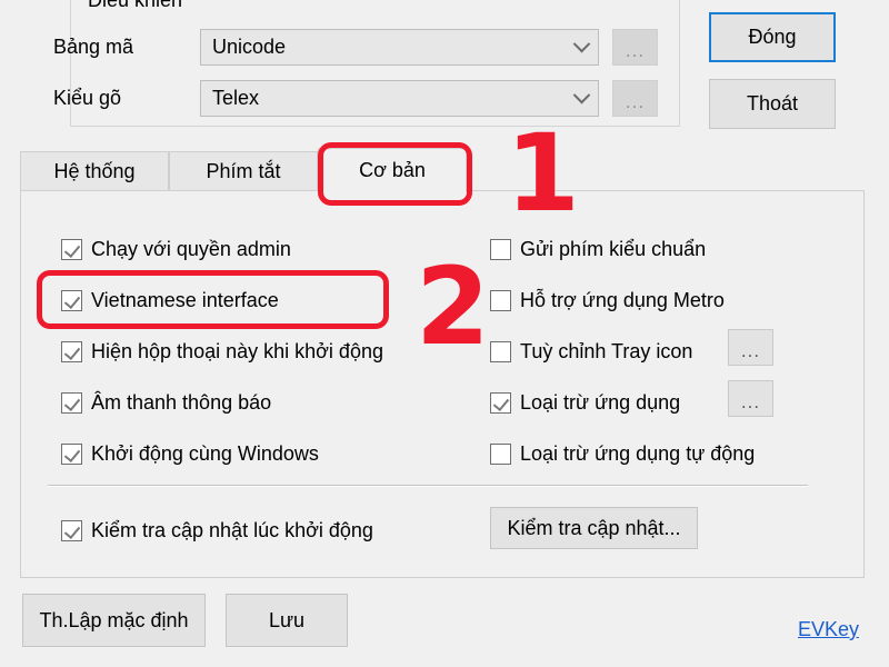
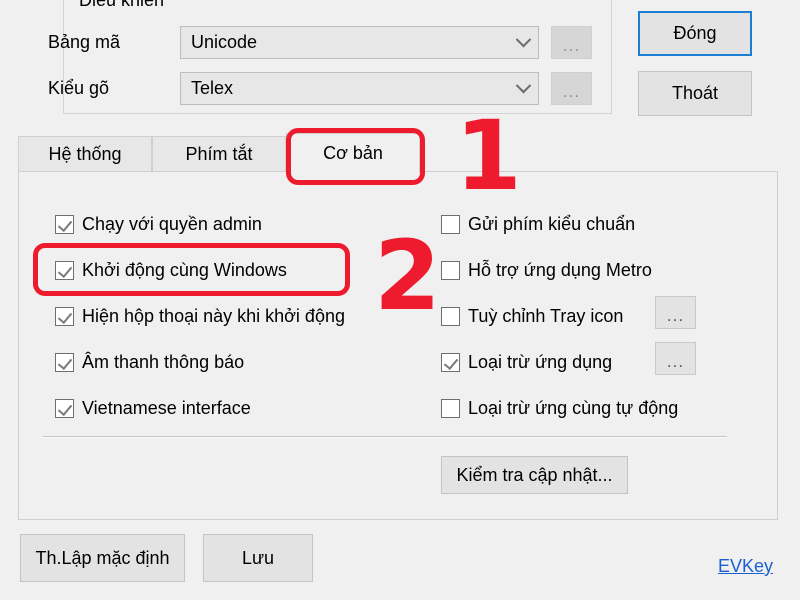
  Điều khiển
  Bảng mã
  Unicode
  ...
  Kiểu gõ
  Telex
  ...
  Đóng
  Thoát
  Hệ thống
  Phím tắt
  Cơ bản
  Chạy với quyền admin
- Vietnamese interface
+ Khởi động cùng Windows
  Hiện hộp thoại này khi khởi động
  Âm thanh thông báo
- Khởi động cùng Windows
+ Vietnamese interface
  Gửi phím kiểu chuẩn
  Hỗ trợ ứng dụng Metro
  Tuỳ chỉnh Tray icon
  Loại trừ ứng dụng
- Loại trừ ứng dụng tự động
+ Loại trừ ứng cùng tự động
- Kiểm tra cập nhật lúc khởi động
  Kiểm tra cập nhật...
  ...
  ...
  Th.Lập mặc định
  Lưu
  EVKey
  1
  2
